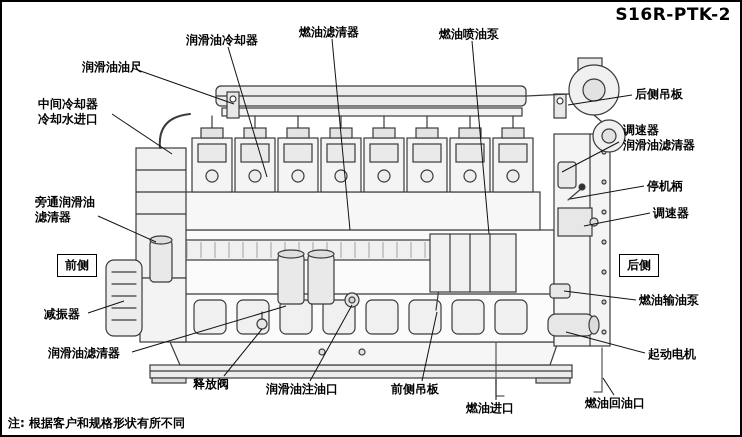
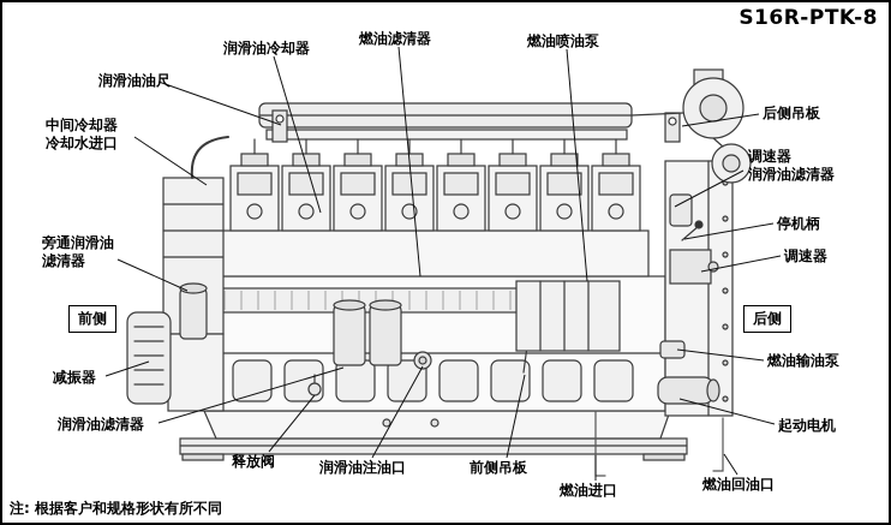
- S16R-PTK-2
+ S16R-PTK-8
  润滑油油尺
  润滑油冷却器
  燃油滤清器
  燃油喷油泵
  后侧吊板
  中间冷却器
  冷却水进口
  调速器
  润滑油滤清器
  停机柄
  调速器
  旁通润滑油
  滤清器
  减振器
  燃油输油泵
  润滑油滤清器
  起动电机
  释放阀
  润滑油注油口
  前侧吊板
  燃油进口
  燃油回油口
  前侧
  后侧
  注: 根据客户和规格形状有所不同
